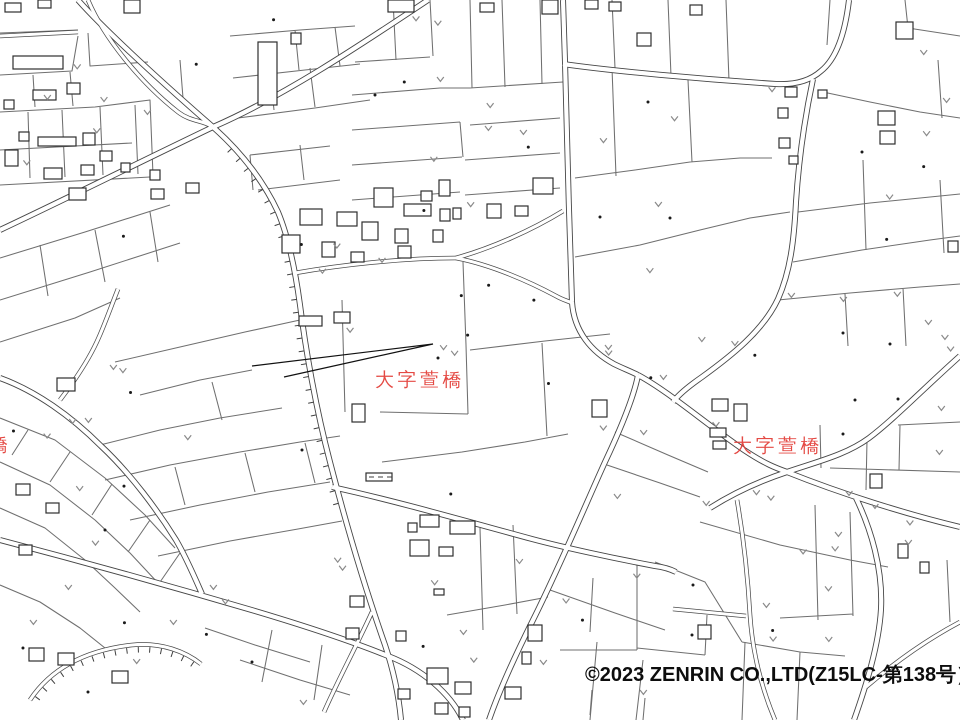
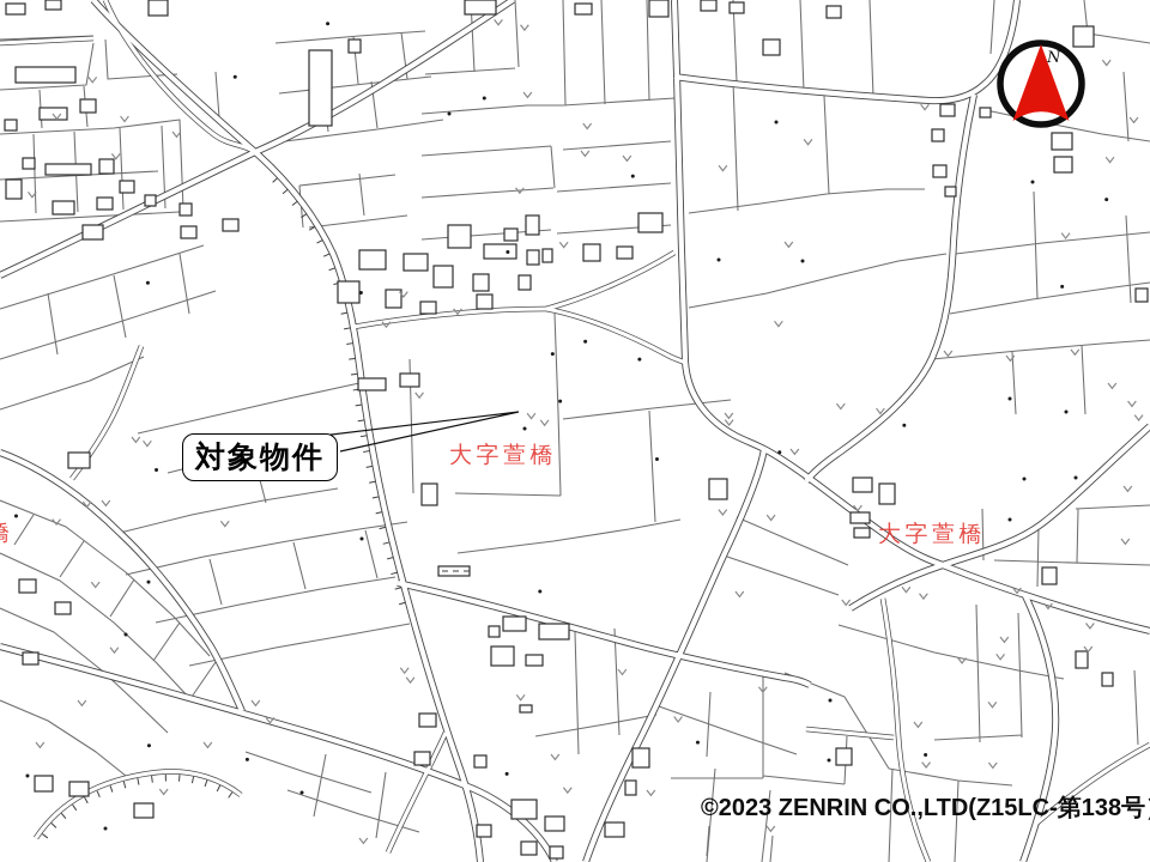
  大字萱橋
  大字萱橋
  橋
+ N
+ 対象物件
  ©2023 ZENRIN CO.,LTD(Z15LC-第138号
